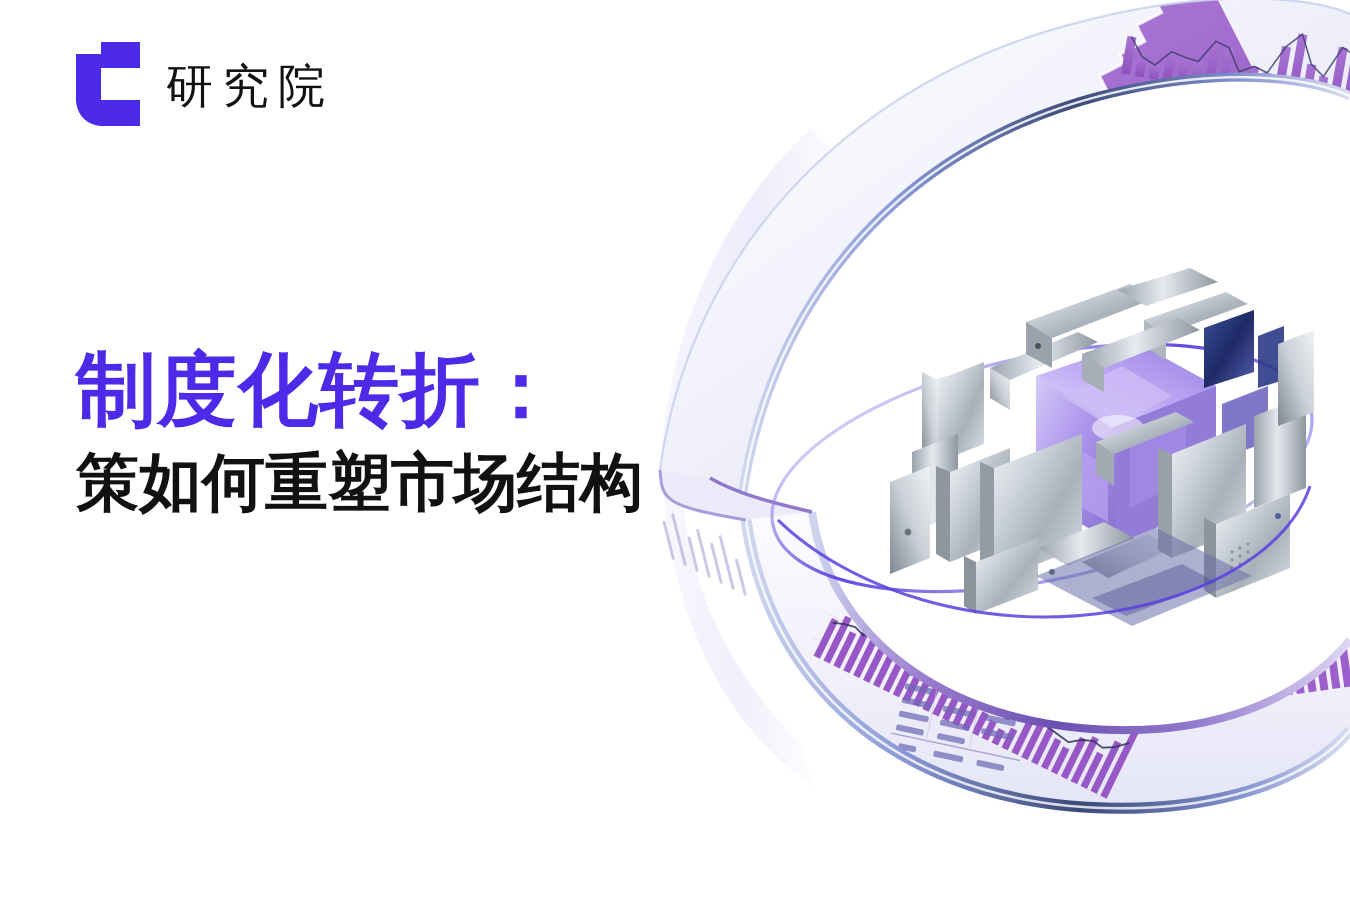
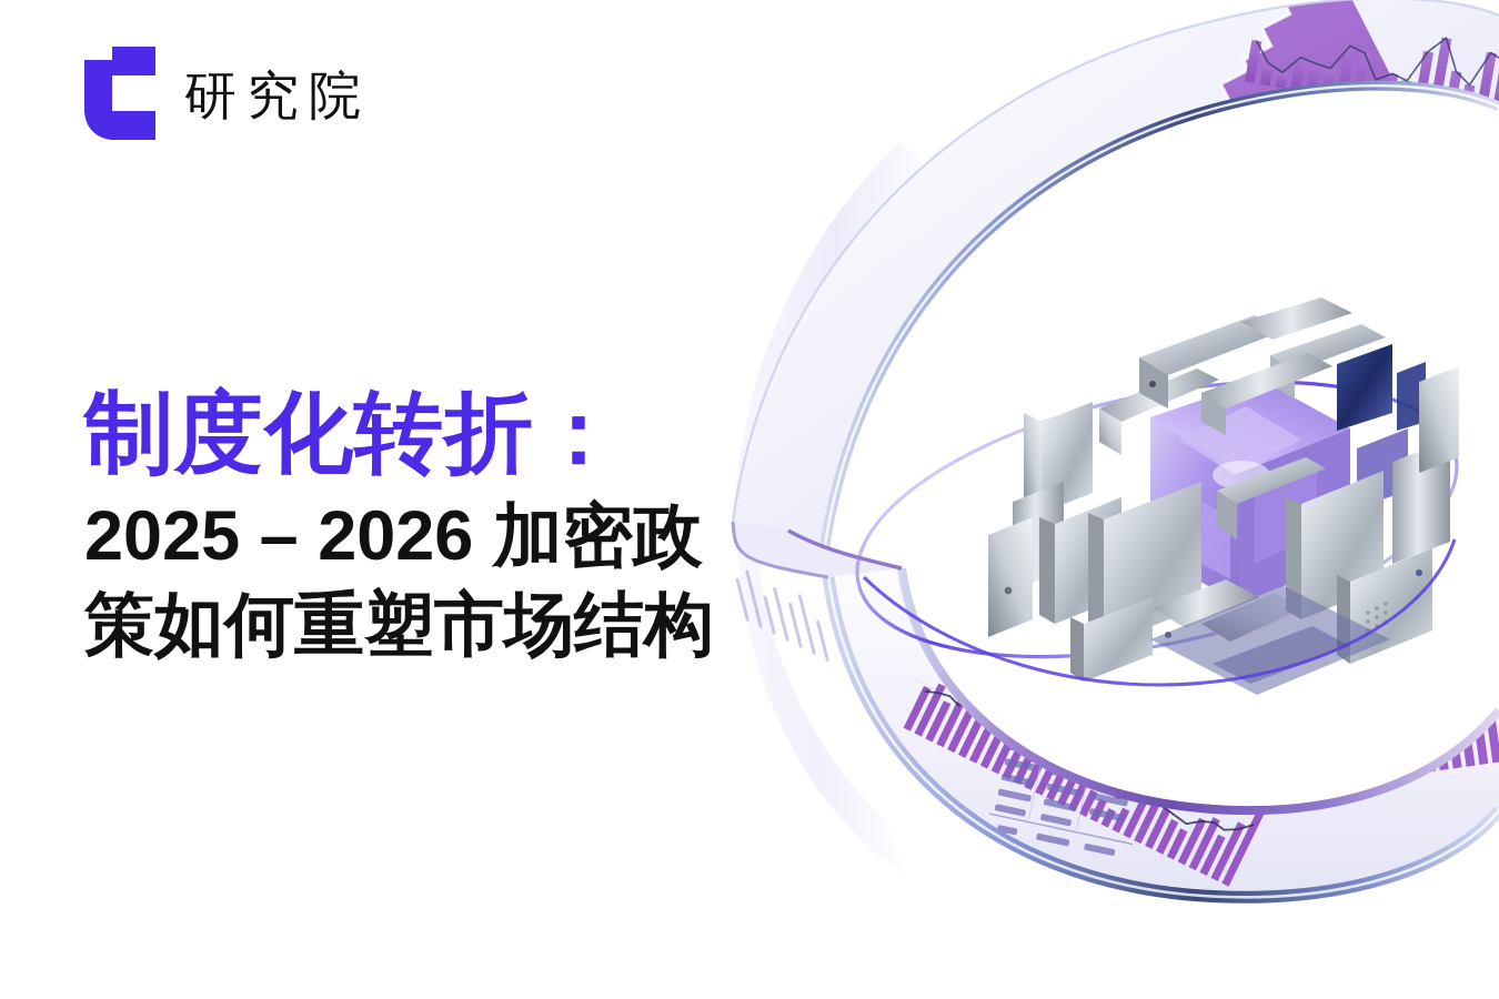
  研究院
  制度化转折：
+ 2025 – 2026 加密政
  策如何重塑市场结构
